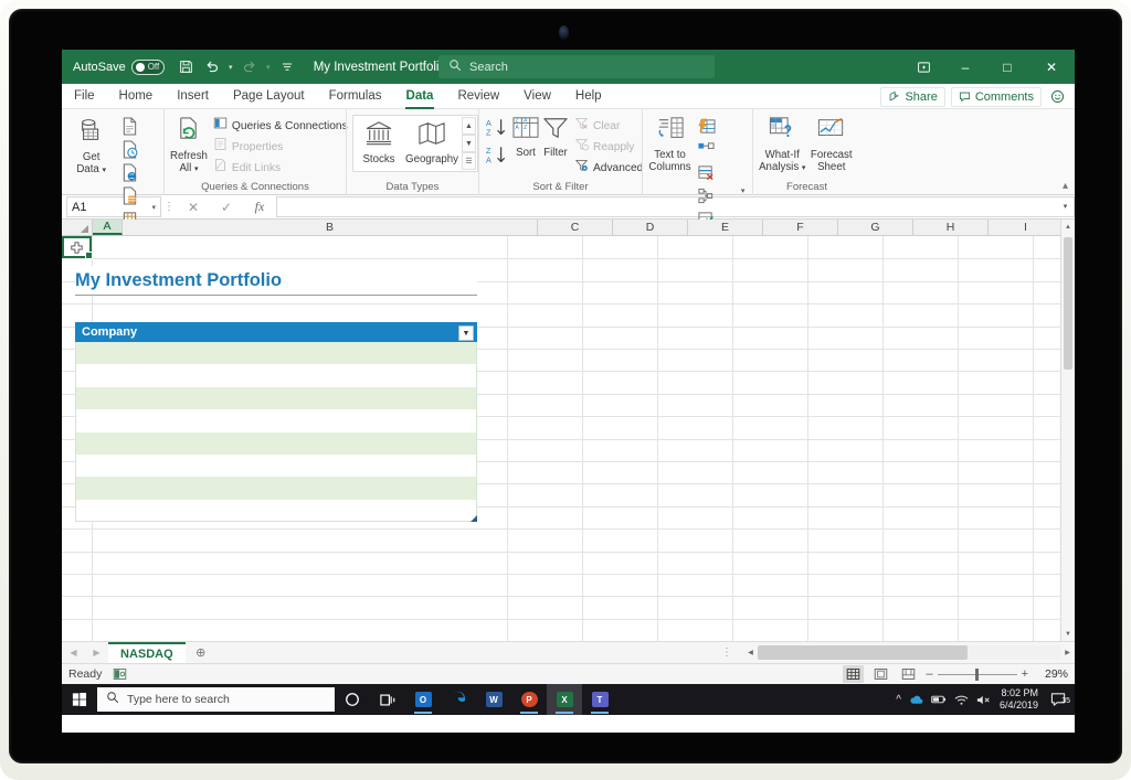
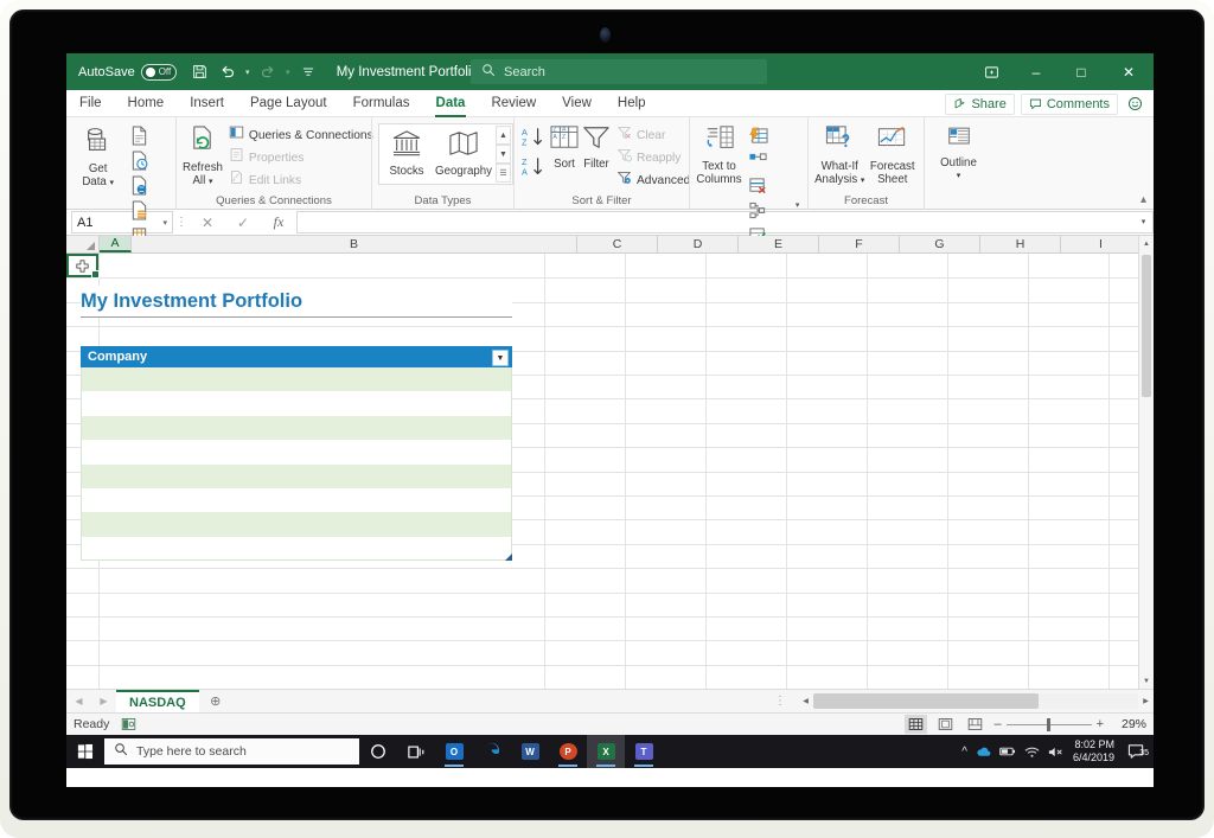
  AutoSave
  Off
  My Investment Portfol
  Search
  –
  □
  ✕
  File
  Home
  Insert
  Page Layout
  Formulas
  Data
  Review
  View
  Help
  Share
  Comments
  Get
  Data
  Refresh
  All
  Queries & Connections
  Properties
  Edit Links
  Queries & Connections
  Stocks
  Geography
  Data Types
  A
  Z
  Z
  A
  Sort
  Filter
  Clear
  Reapply
  Advanced
  Sort & Filter
  Text to
  Columns
  What-If
  Analysis
  Forecast
  Sheet
  Forecast
+ Outline
  ▴
  A1
  ⋮
  ✕
  ✓
  fx
  A
  B
  C
  D
  E
  F
  G
  H
  I
  My Investment Portfolio
  Company
  ◀
  ▶
  NASDAQ
  ⊕
  ⋮
  Ready
  –
  +
  29%
  Type here to search
  O
  W
  P
  X
  T
  ^
  8:02 PM
  6/4/2019
